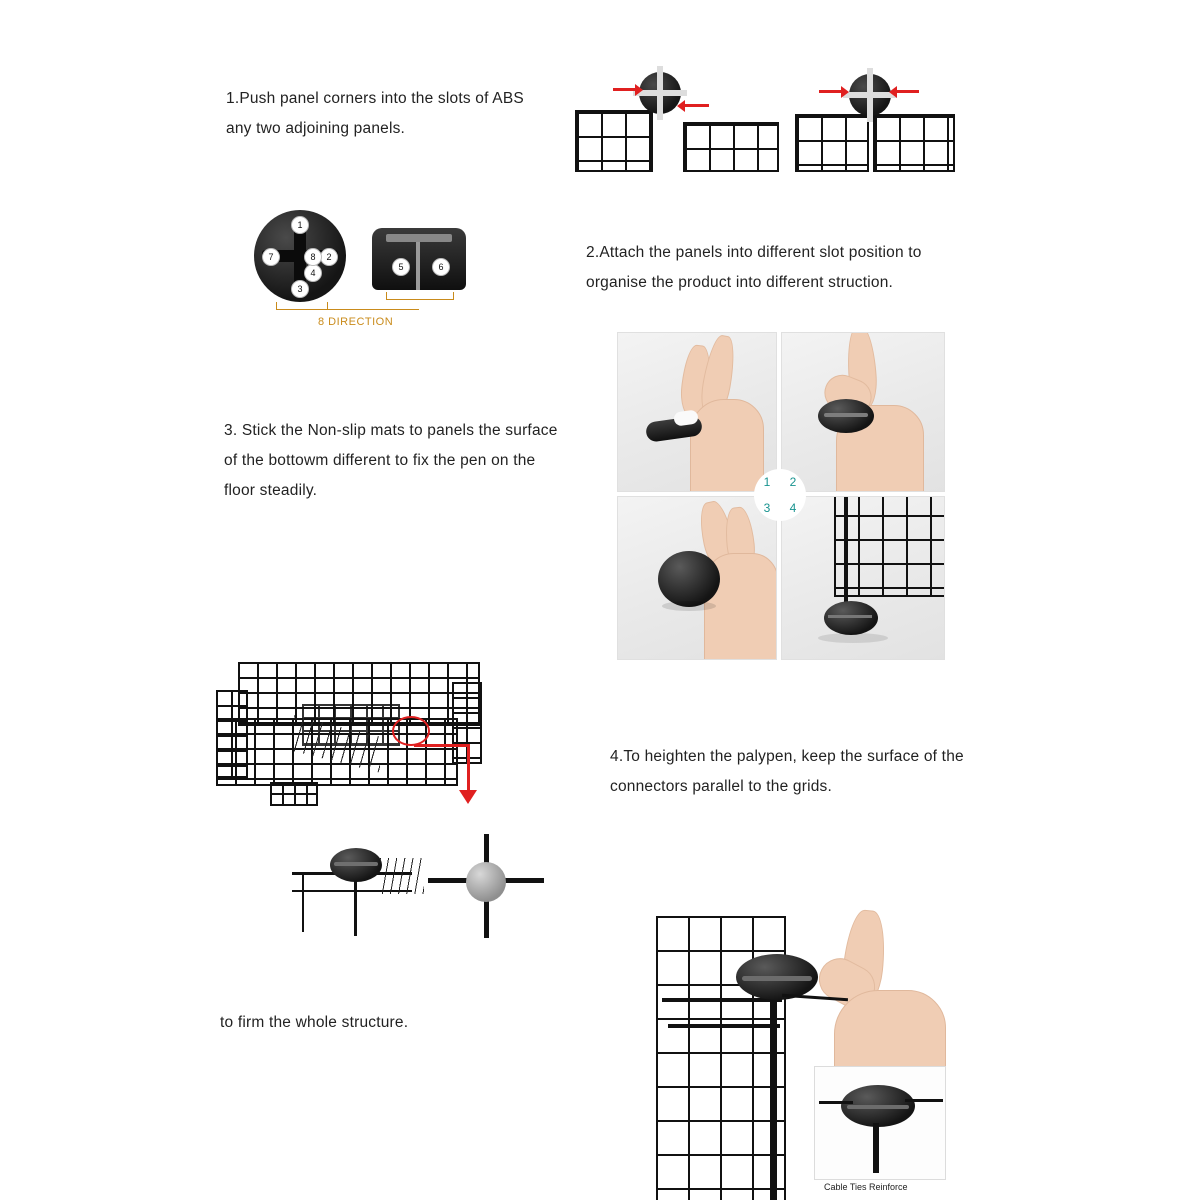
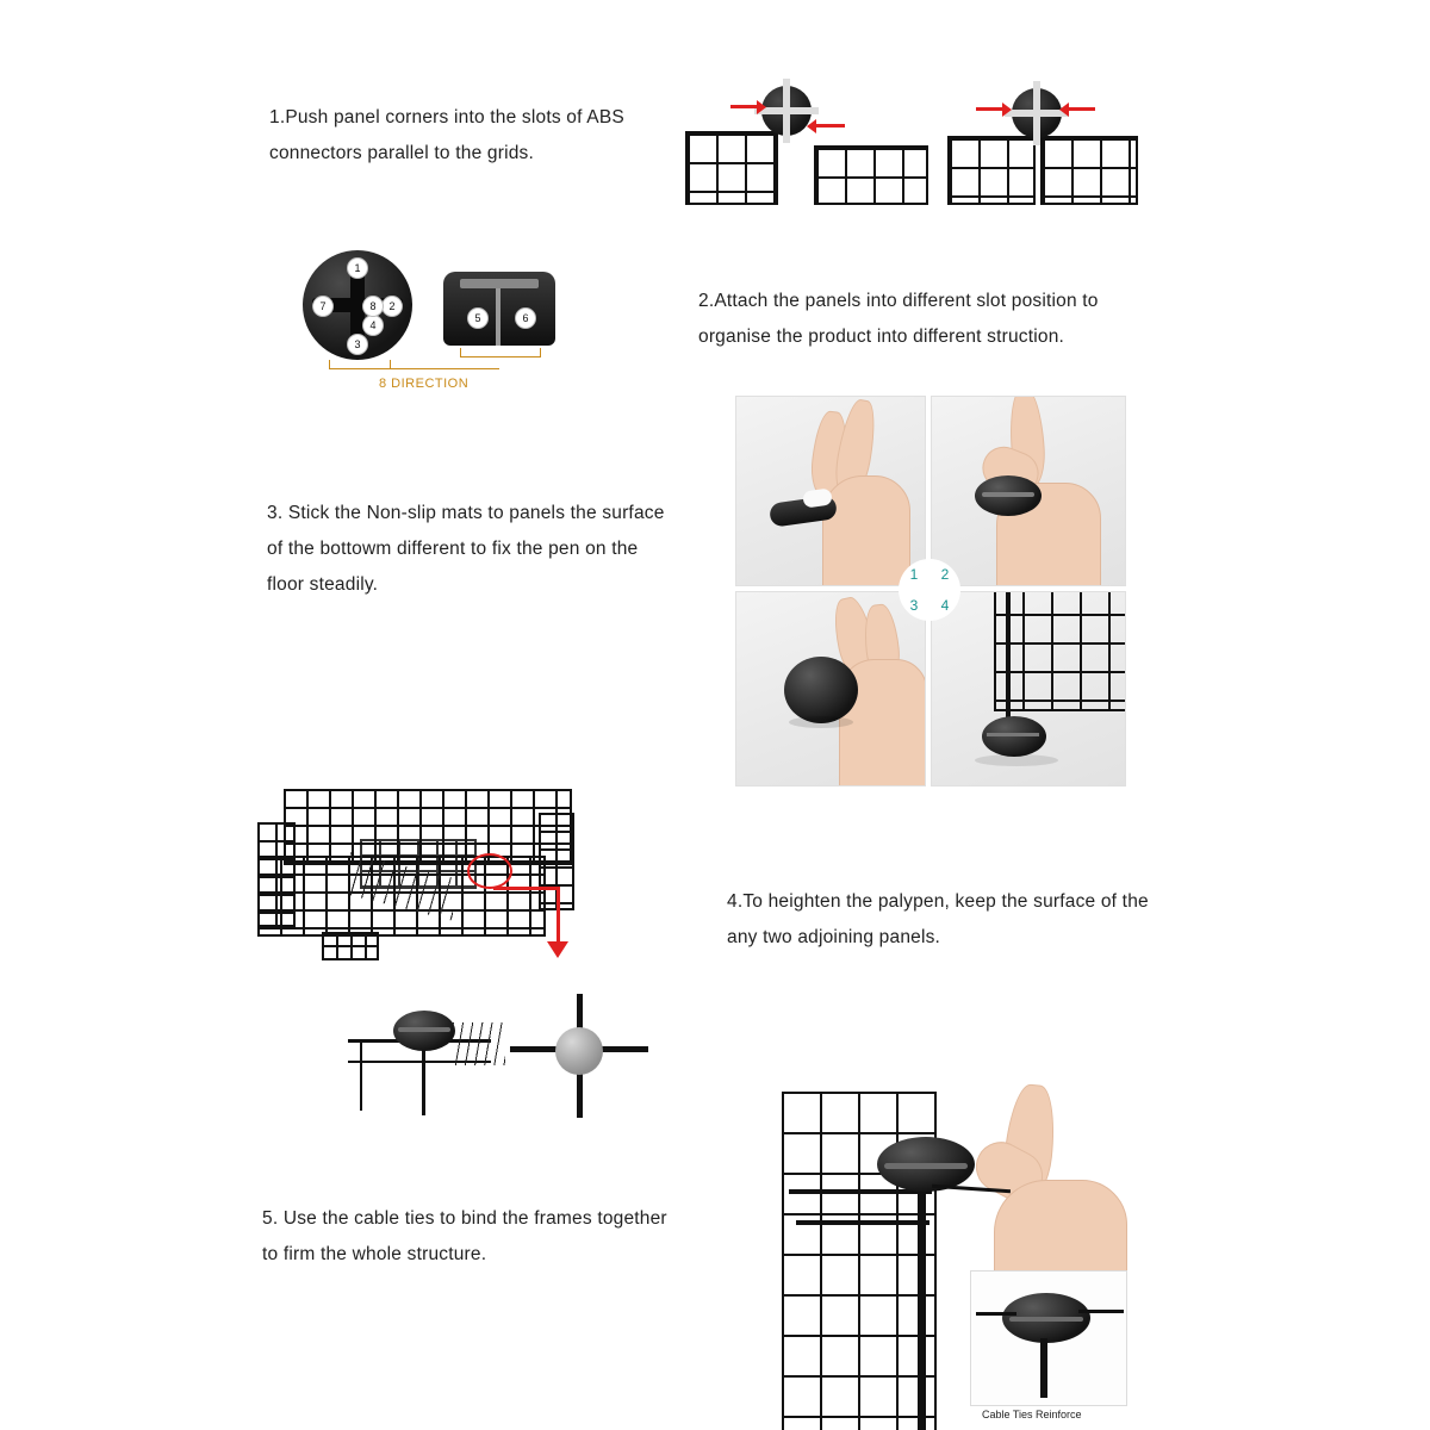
  1.Push panel corners into the slots of ABS
- any two adjoining panels.
+ connectors parallel to the grids.
  1
  2
  3
  4
  7
  8
  5
  6
  8 DIRECTION
  2.Attach the panels into different slot position to
  organise the product into different struction.
  3. Stick the Non-slip mats to panels the surface
  of the bottowm different to fix the pen on the
  floor steadily.
  1
  2
  3
  4
  4.To heighten the palypen, keep the surface of the
- connectors parallel to the grids.
+ any two adjoining panels.
+ 5. Use the cable ties to bind the frames together
  to firm the whole structure.
  Cable Ties Reinforce
